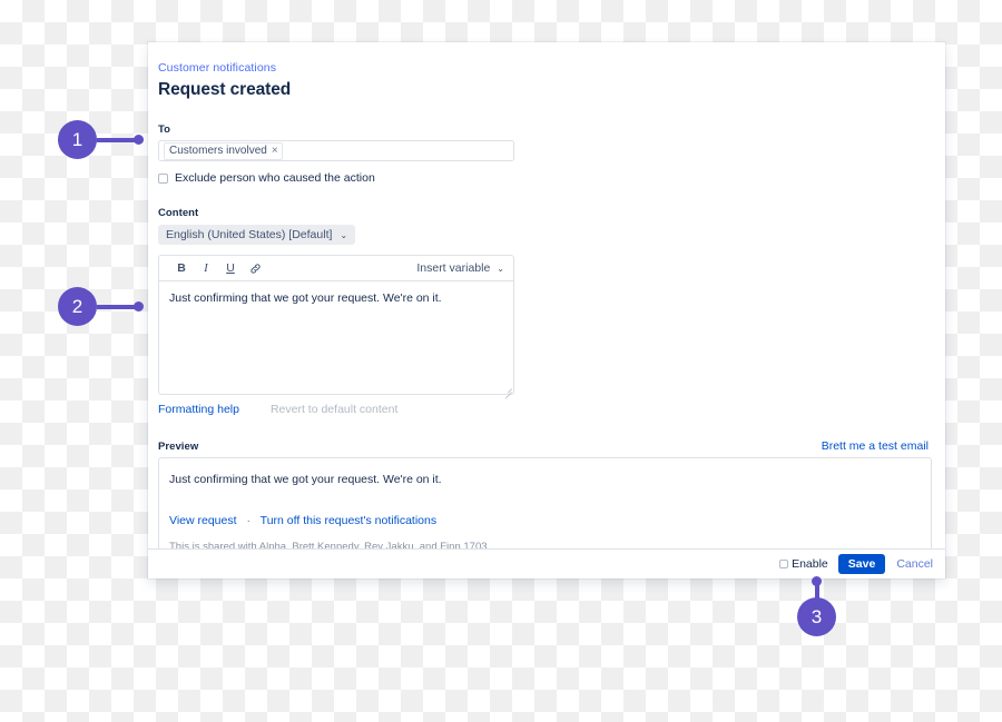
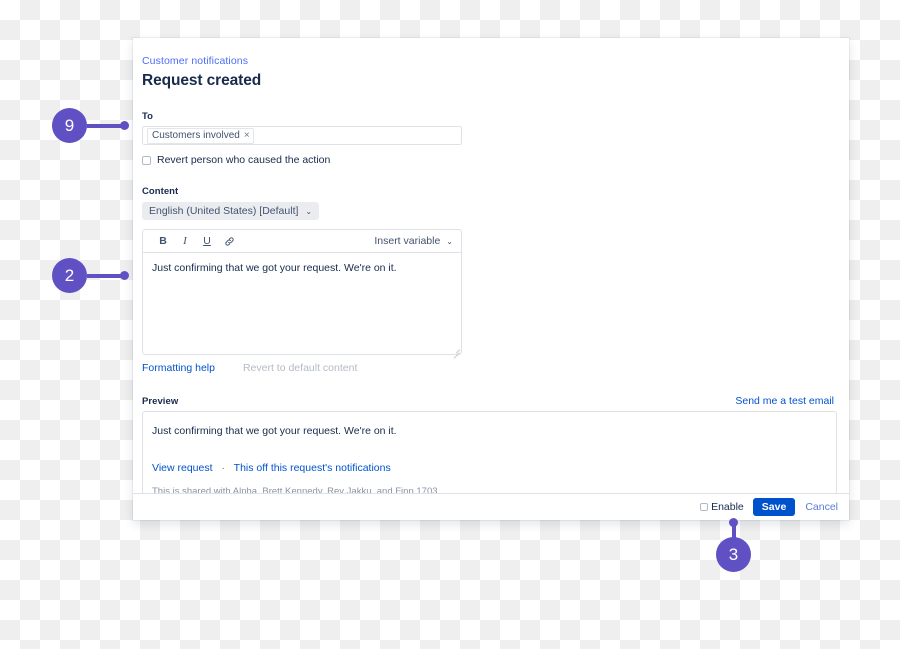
  Customer notifications
  Request created
  To
  Customers involved
  ×
- Exclude person who caused the action
+ Revert person who caused the action
  Content
  English (United States) [Default]
  ⌄
  B
  I
  U
  Insert variable
  ⌄
  Just confirming that we got your request. We're on it.
  Formatting help
  Revert to default content
  Preview
- Brett me a test email
+ Send me a test email
  Just confirming that we got your request. We're on it.
- View request · Turn off this request's notifications
+ View request · This off this request's notifications
  This is shared with Alpha, Brett Kennedy, Rey Jakku, and Finn 1703.
  Enable
  Save
  Cancel
- 1
+ 9
  2
  3
